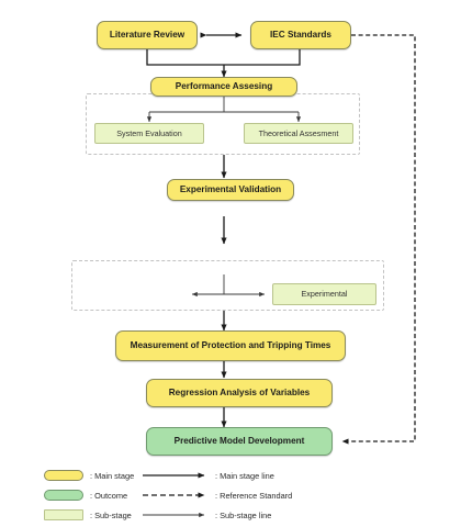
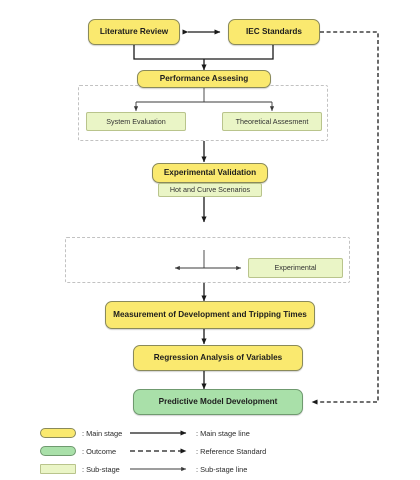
  Literature Review
  IEC Standards
  Performance Assesing
  System Evaluation
  Theoretical Assesment
  Experimental Validation
+ Hot and Curve Scenarios
  Experimental
- Measurement of Protection and Tripping Times
+ Measurement of Development and Tripping Times
  Regression Analysis of Variables
  Predictive Model Development
  : Main stage
  : Outcome
  : Sub-stage
  : Main stage line
  : Reference Standard
  : Sub-stage line
